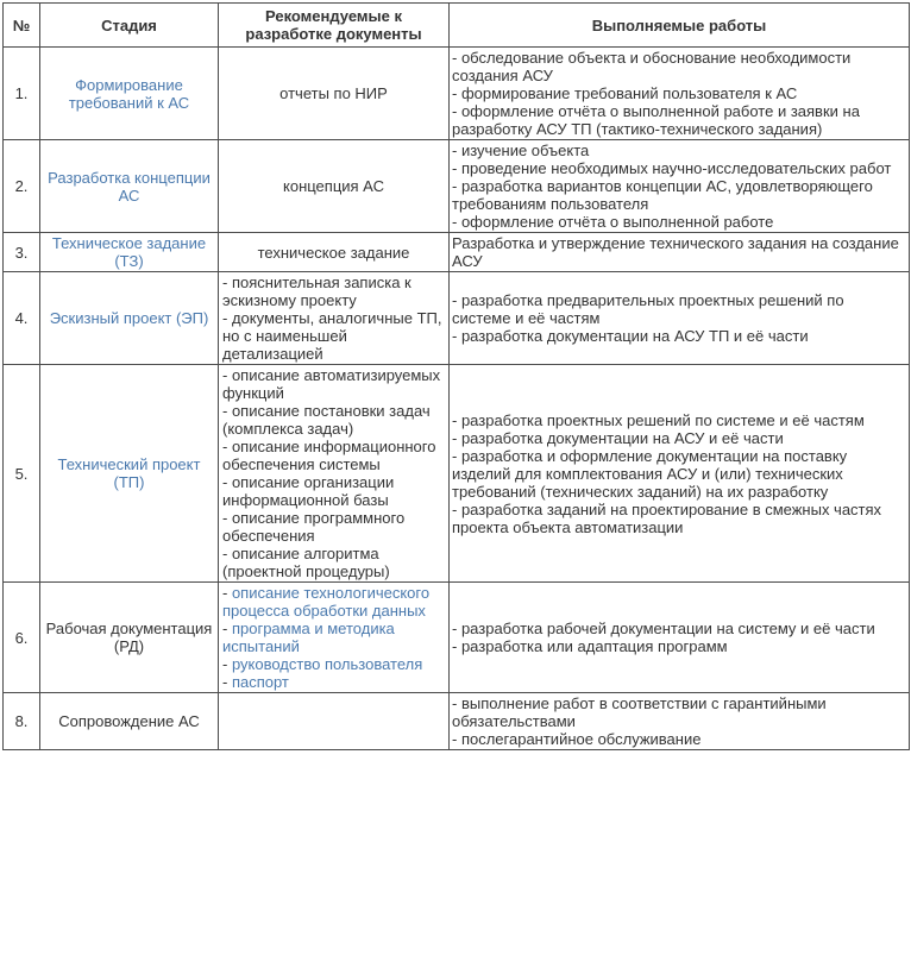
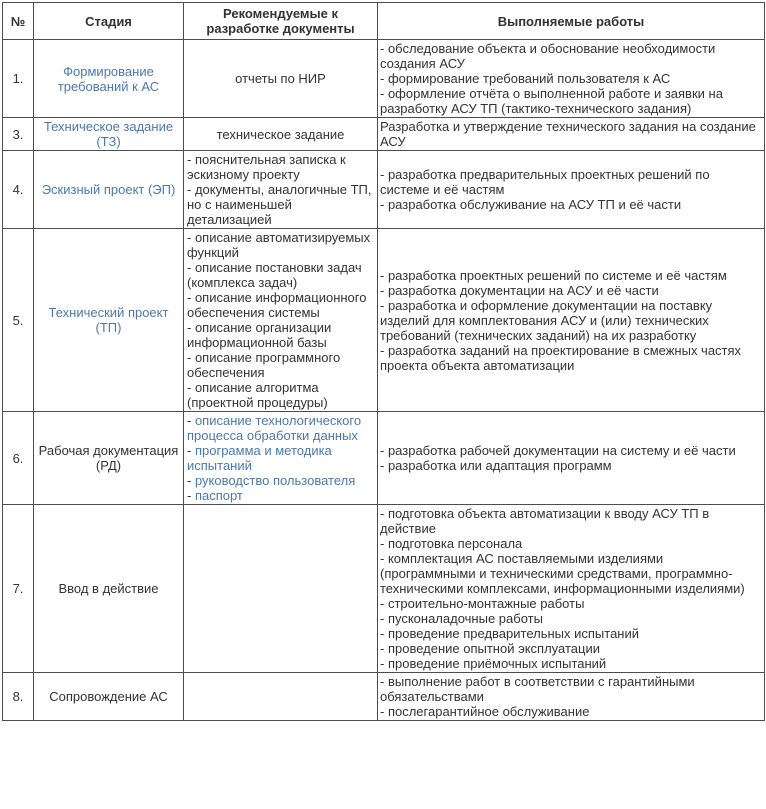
  №	Стадия	Рекомендуемые к разработке документы	Выполняемые работы
  1.	Формирование требований к АС	отчеты по НИР	- обследование объекта и обоснование необходимости создания АСУ- формирование требований пользователя к АС- оформление отчёта о выполненной работе и заявки на разработку АСУ ТП (тактико-технического задания)
- 2.	Разработка концепции АС	концепция АС	- изучение объекта- проведение необходимых научно-исследовательских работ- разработка вариантов концепции АС, удовлетворяющего требованиям пользователя- оформление отчёта о выполненной работе
  3.	Техническое задание (ТЗ)	техническое задание	Разработка и утверждение технического задания на создание АСУ
- 4.	Эскизный проект (ЭП)	- пояснительная записка к эскизному проекту- документы, аналогичные ТП, но с наименьшей детализацией	- разработка предварительных проектных решений по системе и её частям- разработка документации на АСУ ТП и её части
+ 4.	Эскизный проект (ЭП)	- пояснительная записка к эскизному проекту- документы, аналогичные ТП, но с наименьшей детализацией	- разработка предварительных проектных решений по системе и её частям- разработка обслуживание на АСУ ТП и её части
  5.	Технический проект (ТП)	- описание автоматизируемых функций- описание постановки задач (комплекса задач)- описание информационного обеспечения системы- описание организации информационной базы- описание программного обеспечения- описание алгоритма (проектной процедуры)	- разработка проектных решений по системе и её частям- разработка документации на АСУ и её части- разработка и оформление документации на поставку изделий для комплектования АСУ и (или) технических требований (технических заданий) на их разработку- разработка заданий на проектирование в смежных частях проекта объекта автоматизации
  6.	Рабочая документация (РД)	- описание технологического процесса обработки данных- программа и методика испытаний- руководство пользователя- паспорт	- разработка рабочей документации на систему и её части- разработка или адаптация программ
+ 7.	Ввод в действие		- подготовка объекта автоматизации к вводу АСУ ТП в действие- подготовка персонала- комплектация АС поставляемыми изделиями (программными и техническими средствами, программно-техническими комплексами, информационными изделиями)- строительно-монтажные работы- пусконаладочные работы- проведение предварительных испытаний- проведение опытной эксплуатации- проведение приёмочных испытаний
  8.	Сопровождение АС		- выполнение работ в соответствии с гарантийными обязательствами- послегарантийное обслуживание
